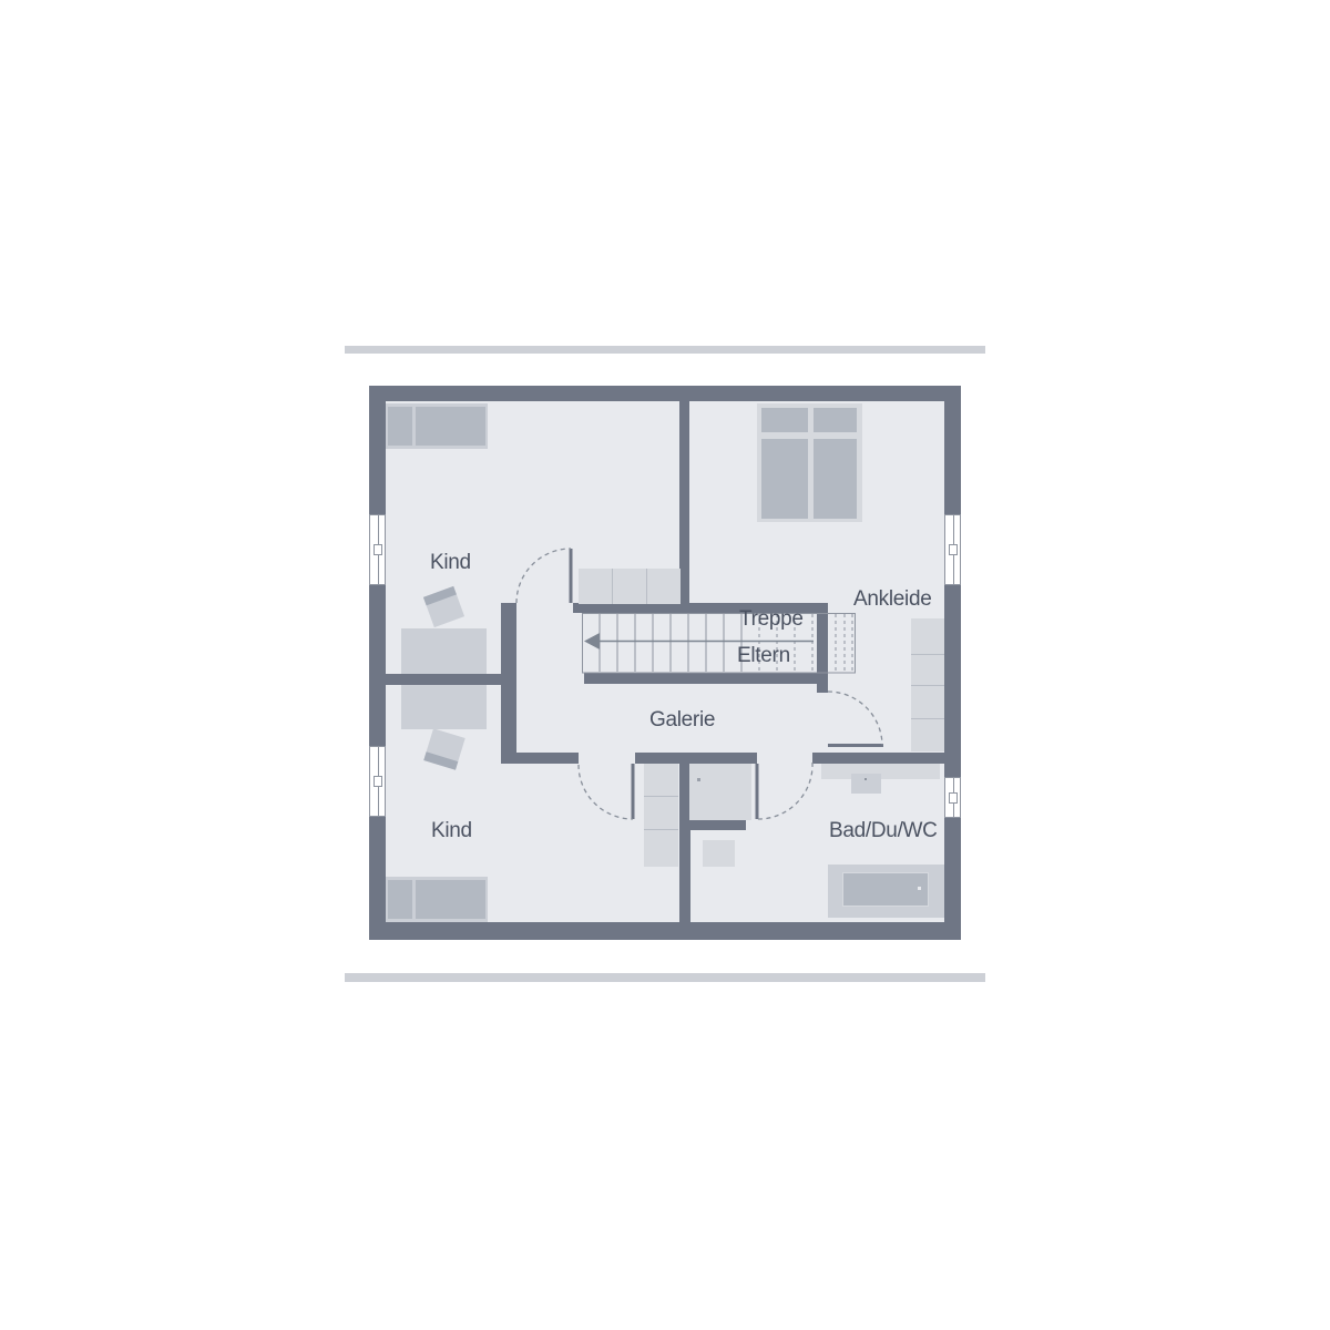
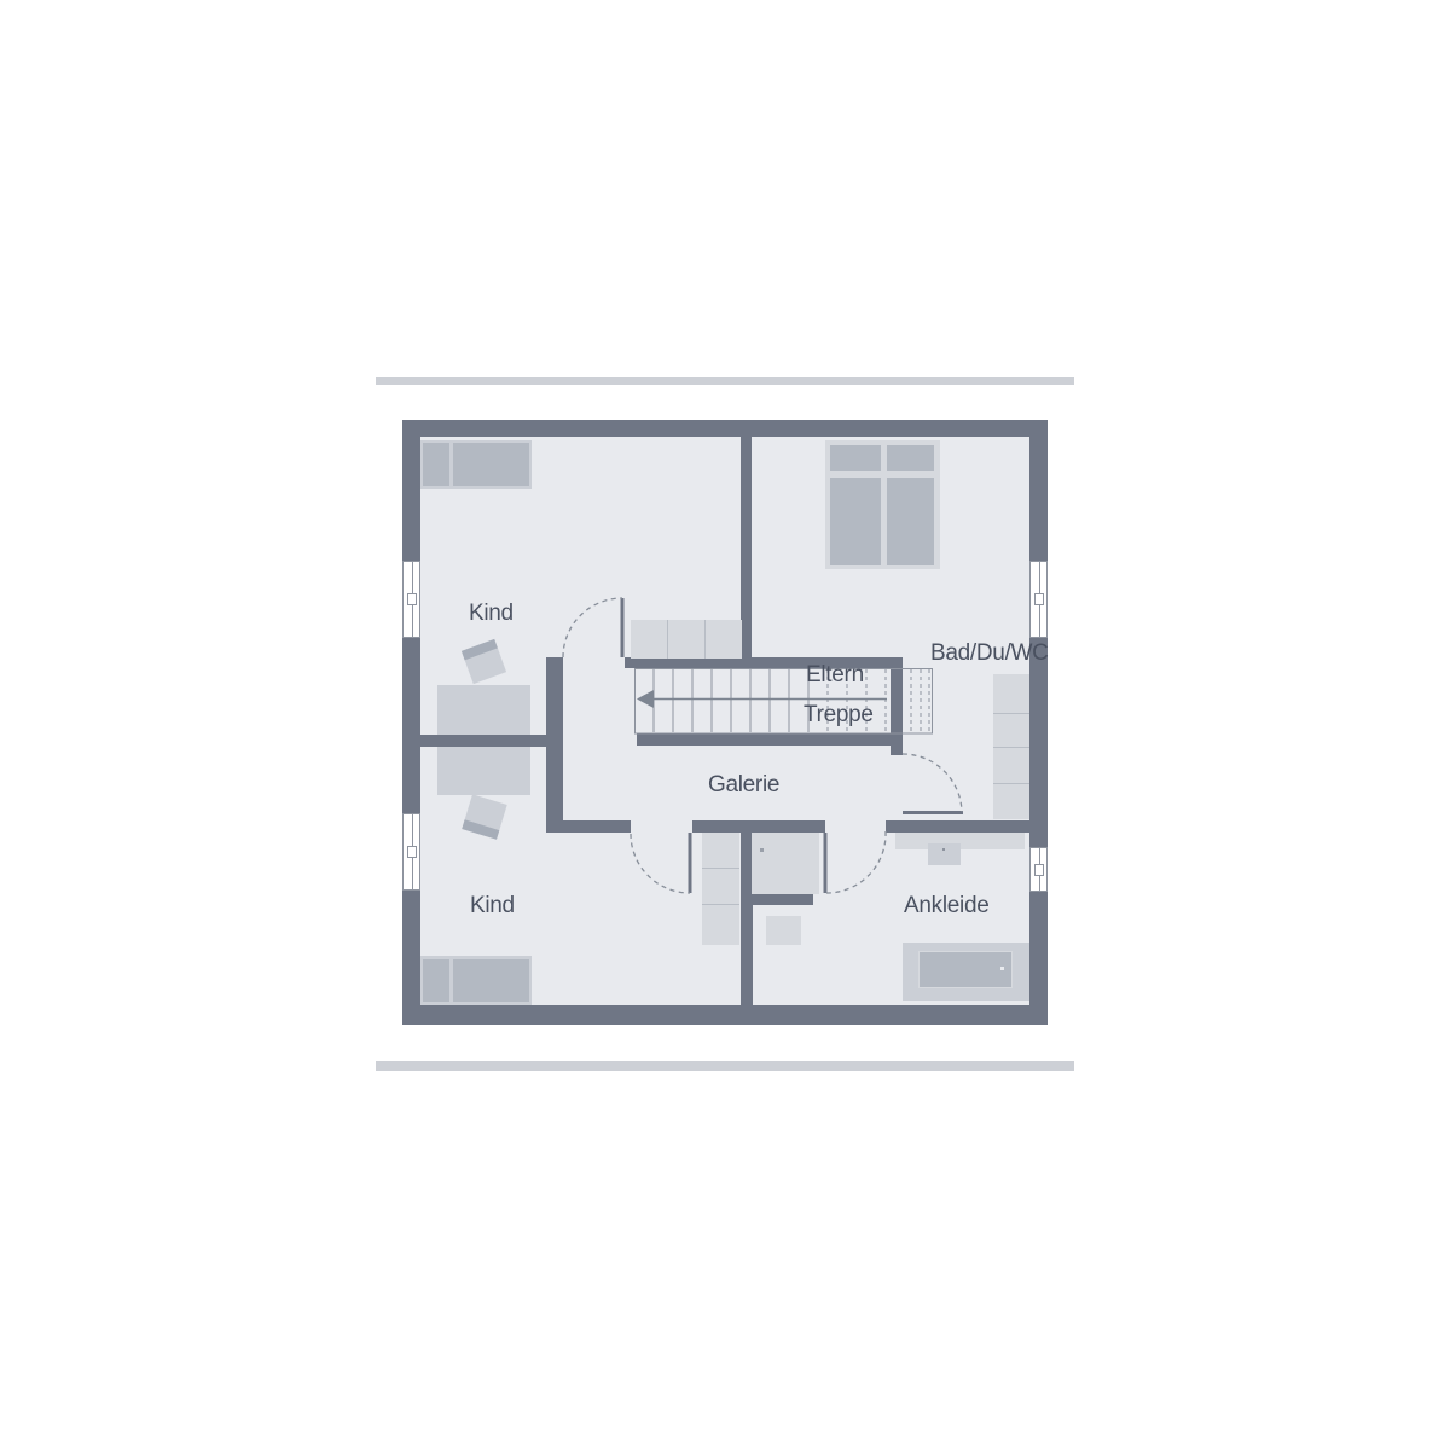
  Kind
- Treppe
+ Eltern
- Ankleide
+ Bad/Du/WC
- Eltern
+ Treppe
  Galerie
  Kind
- Bad/Du/WC
+ Ankleide
